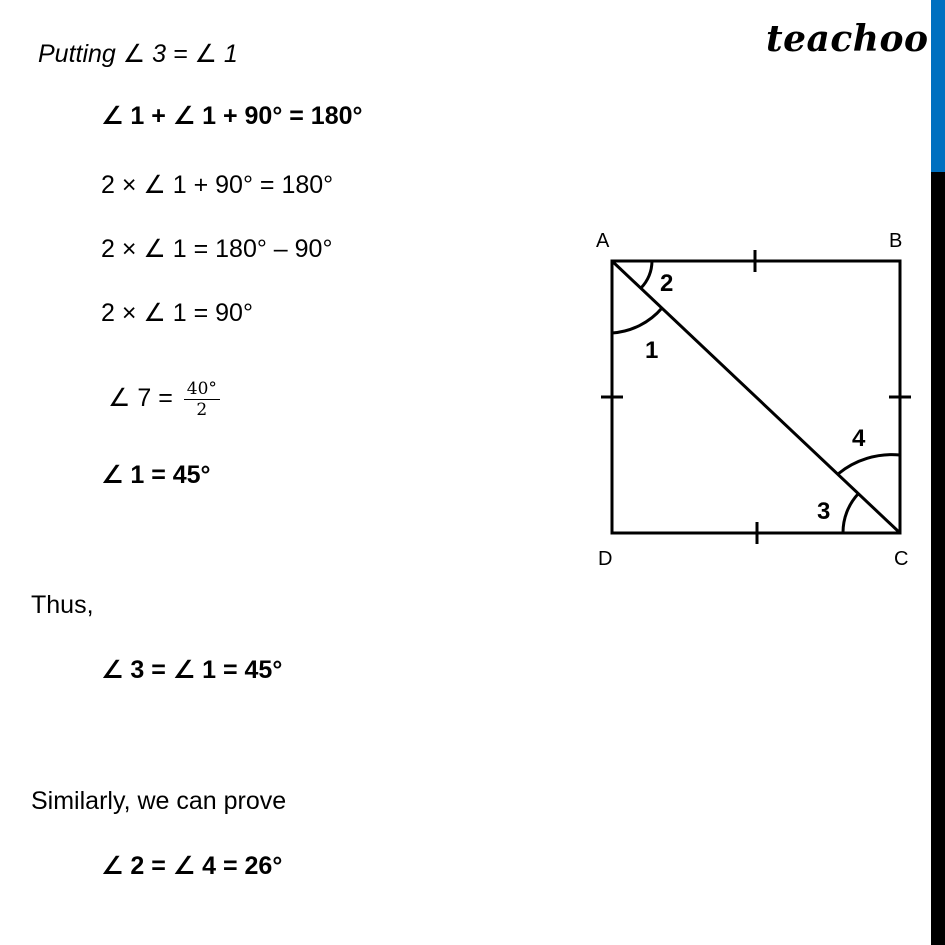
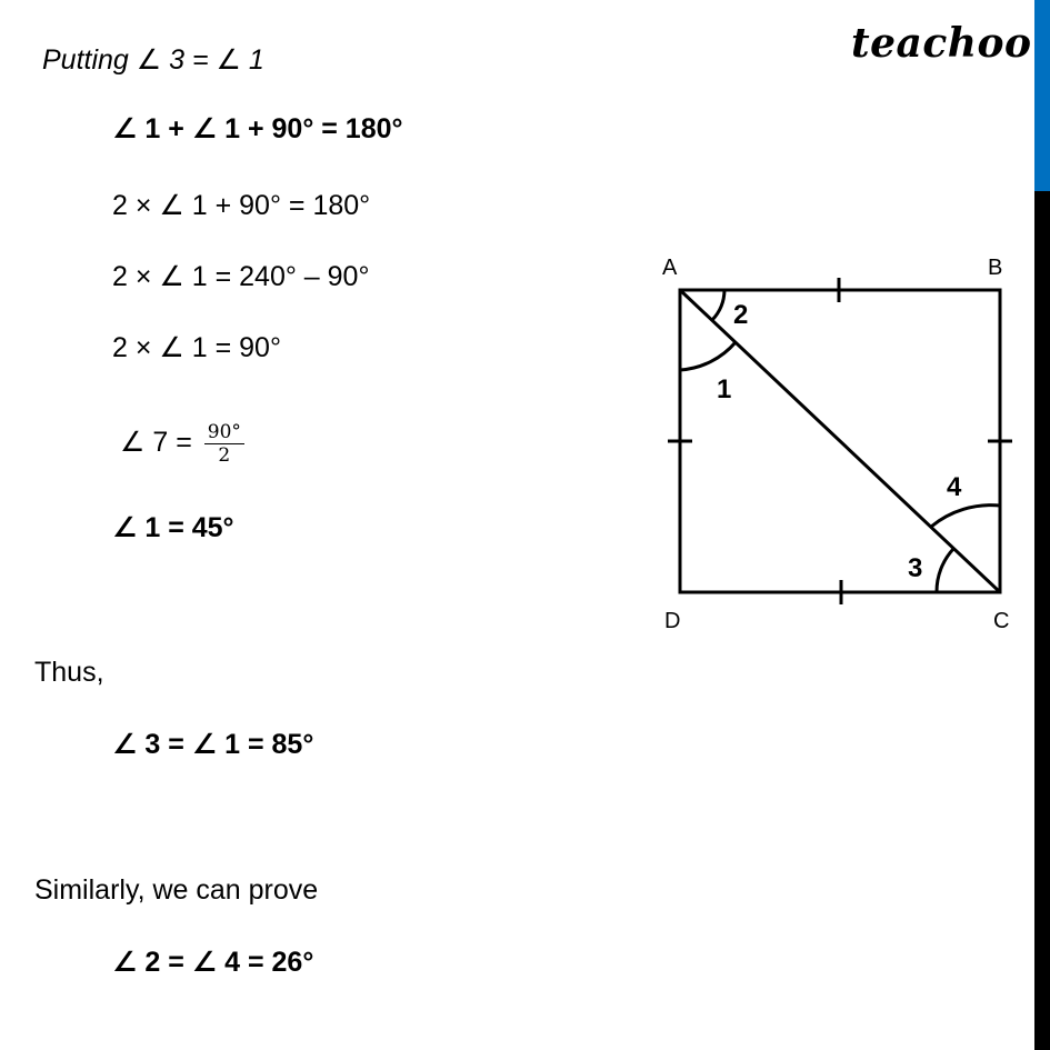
  teachoo
  Putting ∠ 3 = ∠ 1
  ∠ 1 + ∠ 1 + 90° = 180°
  2 × ∠ 1 + 90° = 180°
- 2 × ∠ 1 = 180° – 90°
+ 2 × ∠ 1 = 240° – 90°
  2 × ∠ 1 = 90°
  ∠ 7 =
- 40°
+ 90°
  2
  ∠ 1 = 45°
  Thus,
- ∠ 3 = ∠ 1 = 45°
+ ∠ 3 = ∠ 1 = 85°
  Similarly, we can prove
  ∠ 2 = ∠ 4 = 26°
  A
  B
  C
  D
  1
  2
  3
  4
